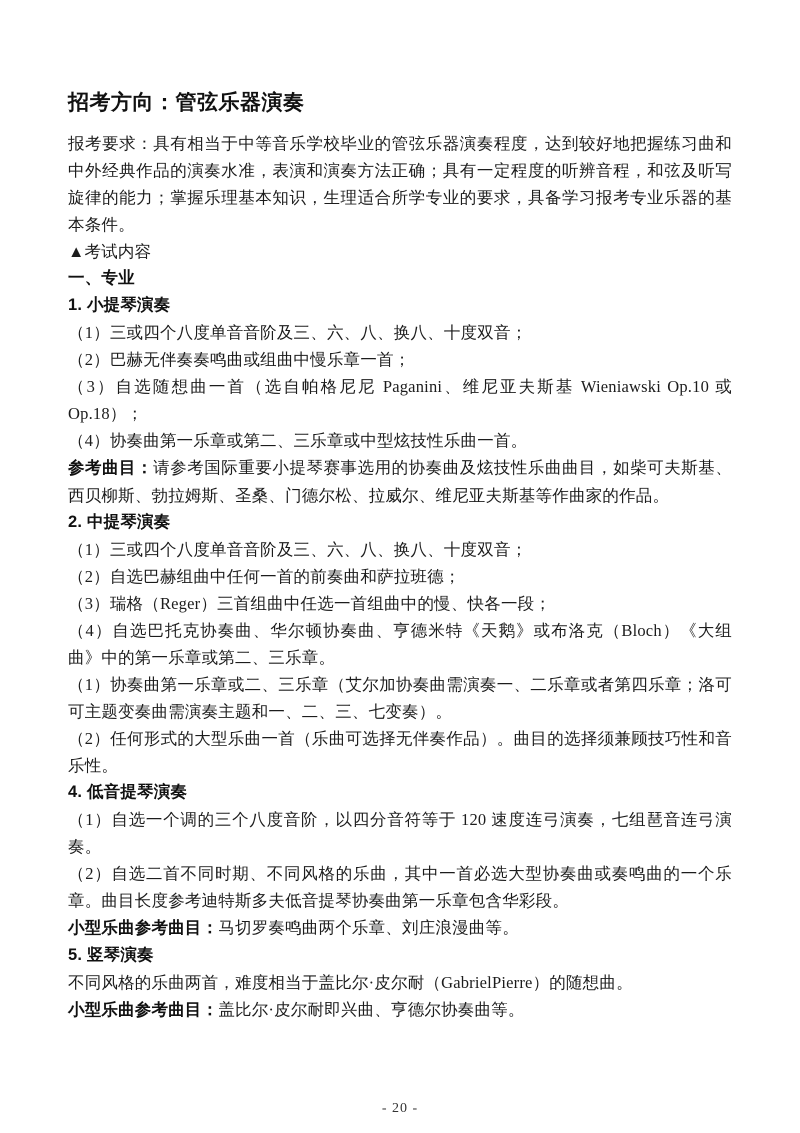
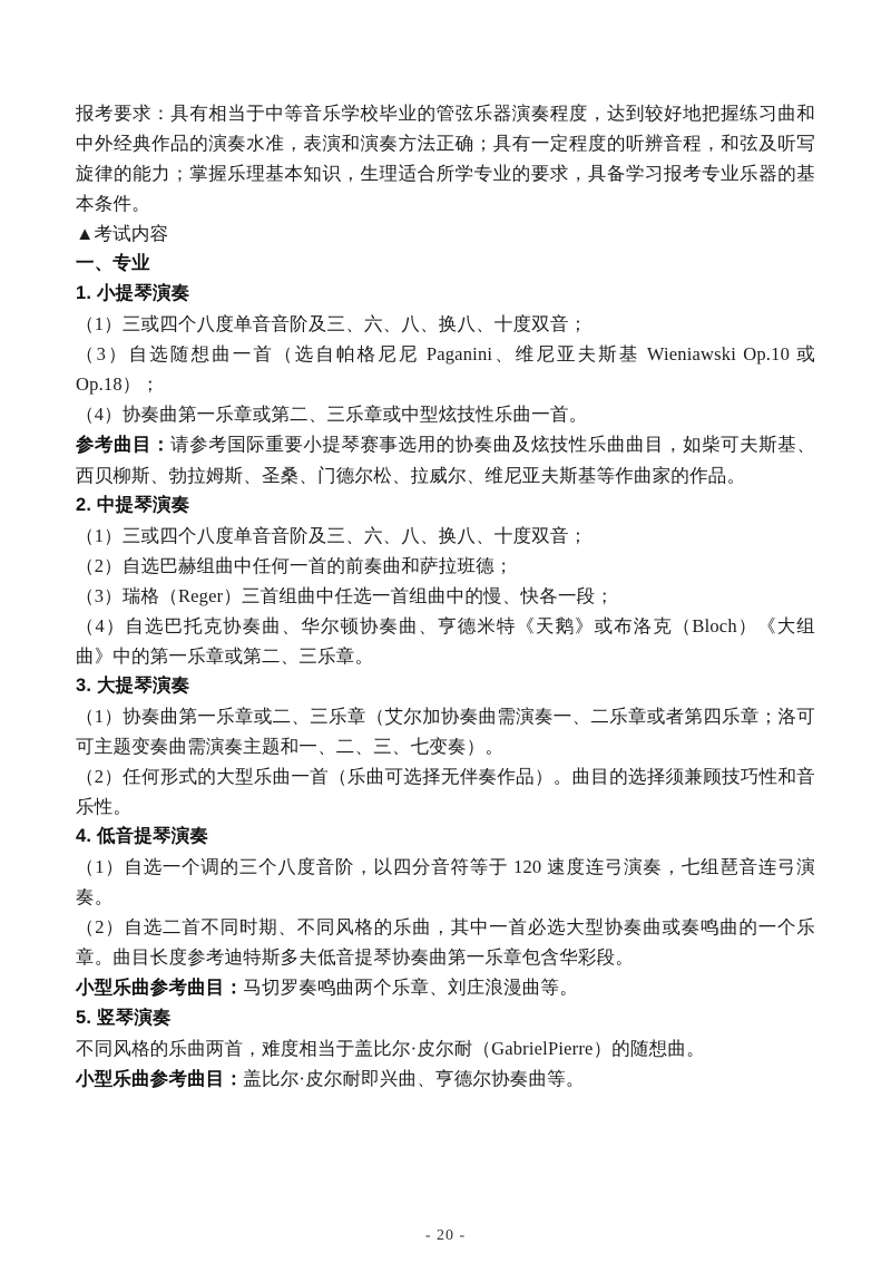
- 招考方向：管弦乐器演奏
  报考要求：具有相当于中等音乐学校毕业的管弦乐器演奏程度，达到较好地把握练习曲和中外经典作品的演奏水准，表演和演奏方法正确；具有一定程度的听辨音程，和弦及听写旋律的能力；掌握乐理基本知识，生理适合所学专业的要求，具备学习报考专业乐器的基本条件。
  ▲考试内容
  一、专业
  1. 小提琴演奏
  （1）三或四个八度单音音阶及三、六、八、换八、十度双音；
- （2）巴赫无伴奏奏鸣曲或组曲中慢乐章一首；
  （3）自选随想曲一首（选自帕格尼尼 Paganini、维尼亚夫斯基 Wieniawski Op.10 或 Op.18）；
  （4）协奏曲第一乐章或第二、三乐章或中型炫技性乐曲一首。
  参考曲目：请参考国际重要小提琴赛事选用的协奏曲及炫技性乐曲曲目，如柴可夫斯基、西贝柳斯、勃拉姆斯、圣桑、门德尔松、拉威尔、维尼亚夫斯基等作曲家的作品。
  2. 中提琴演奏
  （1）三或四个八度单音音阶及三、六、八、换八、十度双音；
  （2）自选巴赫组曲中任何一首的前奏曲和萨拉班德；
  （3）瑞格（Reger）三首组曲中任选一首组曲中的慢、快各一段；
  （4）自选巴托克协奏曲、华尔顿协奏曲、亨德米特《天鹅》或布洛克（Bloch）《大组曲》中的第一乐章或第二、三乐章。
+ 3. 大提琴演奏
  （1）协奏曲第一乐章或二、三乐章（艾尔加协奏曲需演奏一、二乐章或者第四乐章；洛可可主题变奏曲需演奏主题和一、二、三、七变奏）。
  （2）任何形式的大型乐曲一首（乐曲可选择无伴奏作品）。曲目的选择须兼顾技巧性和音乐性。
  4. 低音提琴演奏
  （1）自选一个调的三个八度音阶，以四分音符等于 120 速度连弓演奏，七组琶音连弓演奏。
  （2）自选二首不同时期、不同风格的乐曲，其中一首必选大型协奏曲或奏鸣曲的一个乐章。曲目长度参考迪特斯多夫低音提琴协奏曲第一乐章包含华彩段。
  小型乐曲参考曲目：马切罗奏鸣曲两个乐章、刘庄浪漫曲等。
  5. 竖琴演奏
  不同风格的乐曲两首，难度相当于盖比尔·皮尔耐（GabrielPierre）的随想曲。
  小型乐曲参考曲目：盖比尔·皮尔耐即兴曲、亨德尔协奏曲等。
  - 20 -
